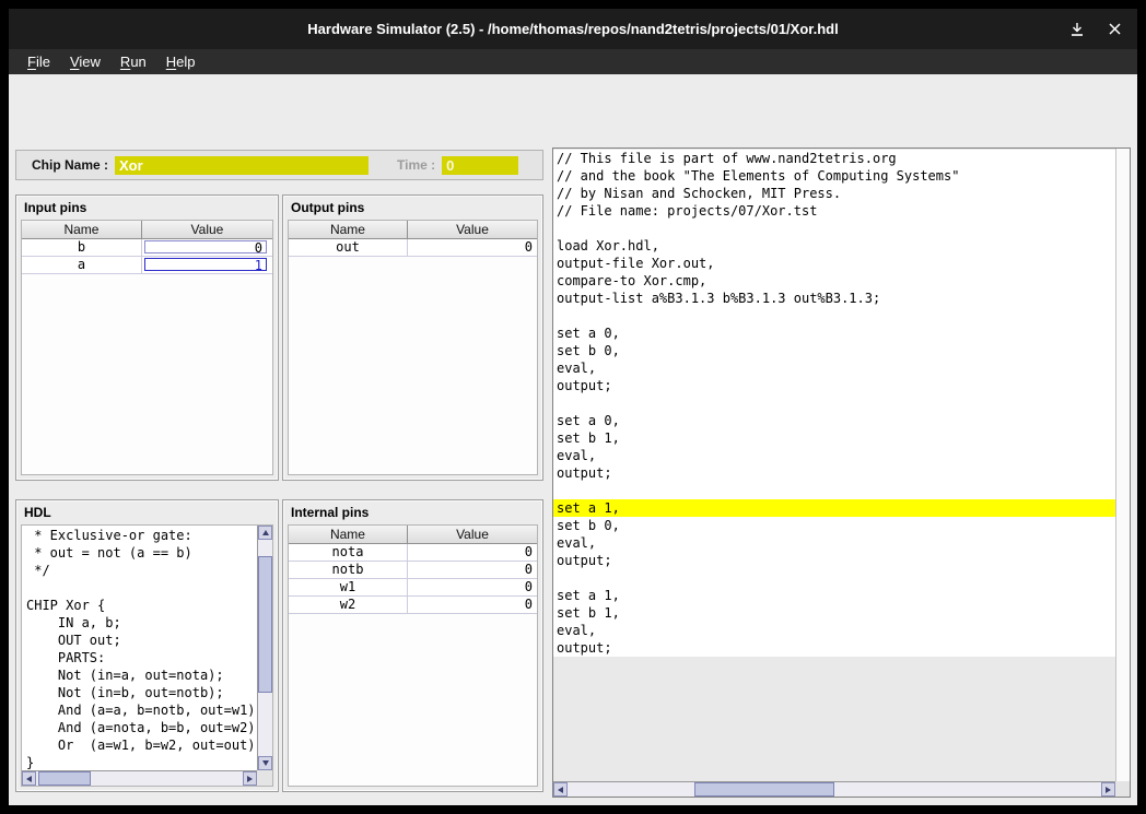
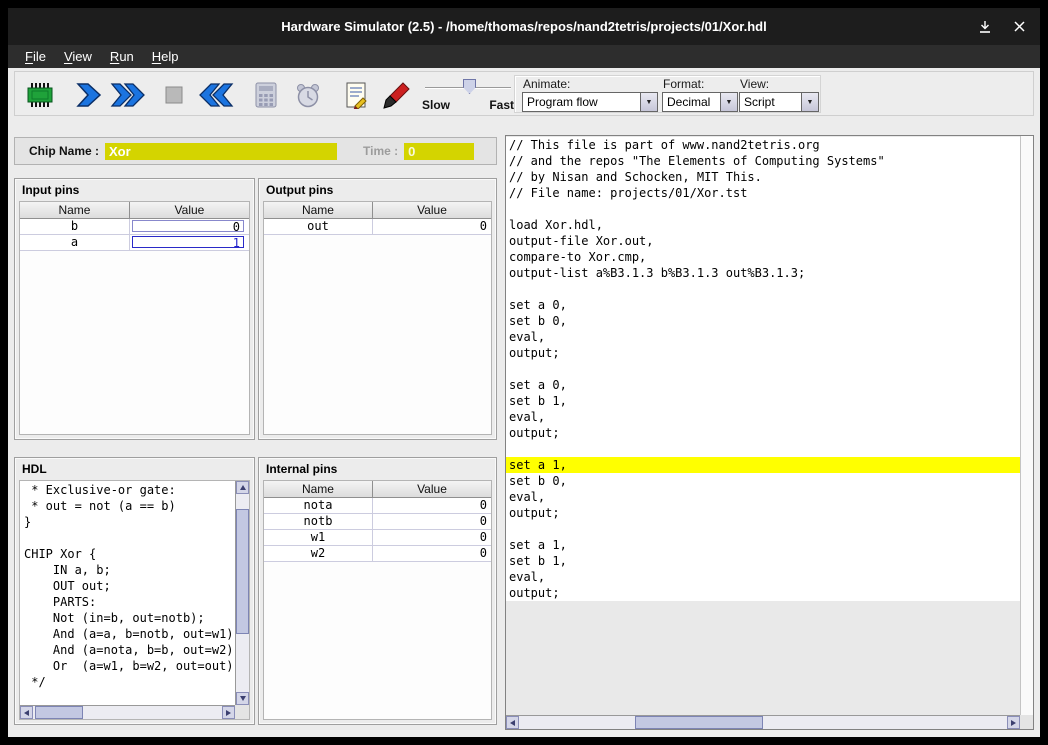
  Hardware Simulator (2.5) - /home/thomas/repos/nand2tetris/projects/01/Xor.hdl
  File
  View
  Run
  Help
+ Slow
+ Fast
+ Animate:
+ Program flow
+ Format:
+ Decimal
+ View:
+ Script
  Chip Name :
  Xor
  Time :
  0
  Input pins
  Name
  Value
  b
  0
  a
  1
  Output pins
  Name
  Value
  out
  0
  HDL
  * Exclusive-or gate:
  * out = not (a == b)
- */
+ }
  CHIP Xor {
  IN a, b;
  OUT out;
  PARTS:
- Not (in=a, out=nota);
  Not (in=b, out=notb);
  And (a=a, b=notb, out=w1)
  And (a=nota, b=b, out=w2)
  Or (a=w1, b=w2, out=out)
- }
+ */
  Internal pins
  Name
  Value
  nota
  0
  notb
  0
  w1
  0
  w2
  0
  // This file is part of www.nand2tetris.org
- // and the book "The Elements of Computing Systems"
+ // and the repos "The Elements of Computing Systems"
- // by Nisan and Schocken, MIT Press.
+ // by Nisan and Schocken, MIT This.
- // File name: projects/07/Xor.tst
+ // File name: projects/01/Xor.tst
  load Xor.hdl,
  output-file Xor.out,
  compare-to Xor.cmp,
  output-list a%B3.1.3 b%B3.1.3 out%B3.1.3;
  set a 0,
  set b 0,
  eval,
  output;
  set a 0,
  set b 1,
  eval,
  output;
  set a 1,
  set b 0,
  eval,
  output;
  set a 1,
  set b 1,
  eval,
  output;
